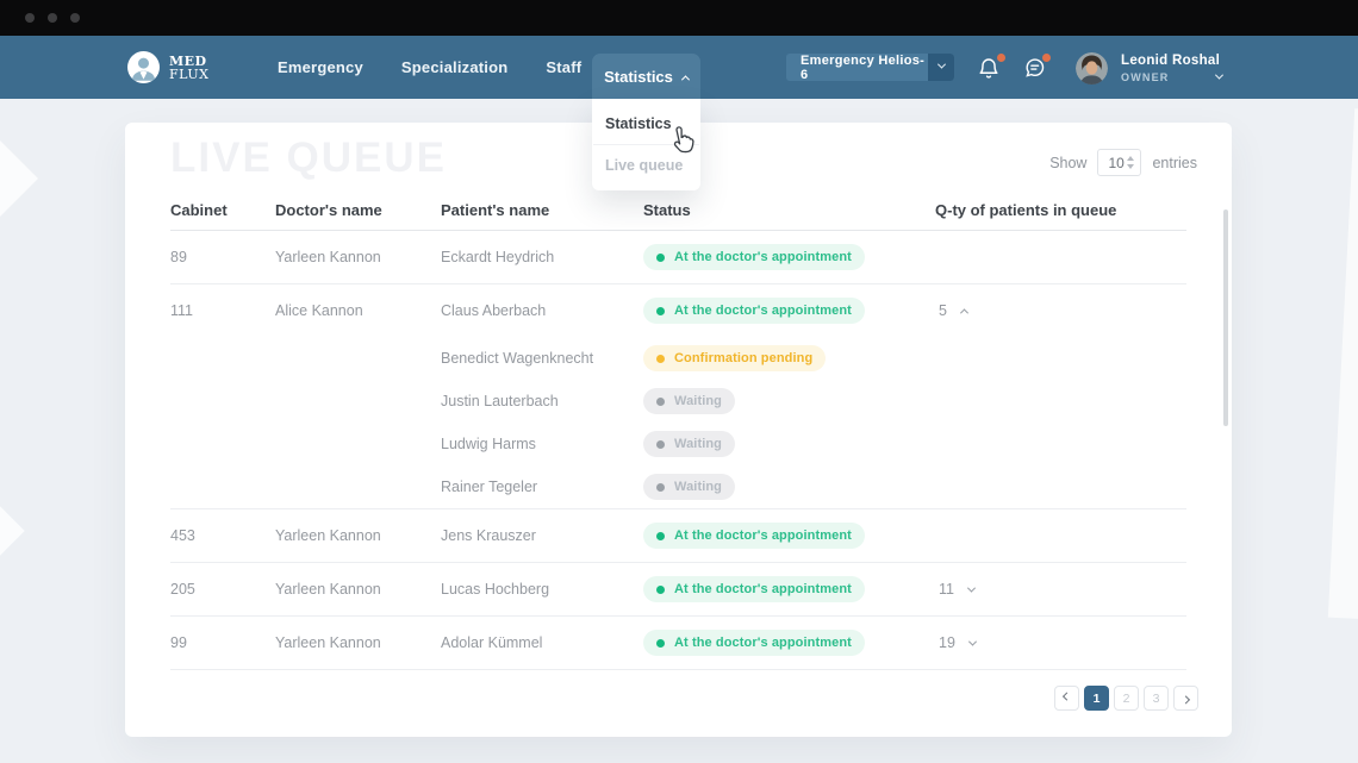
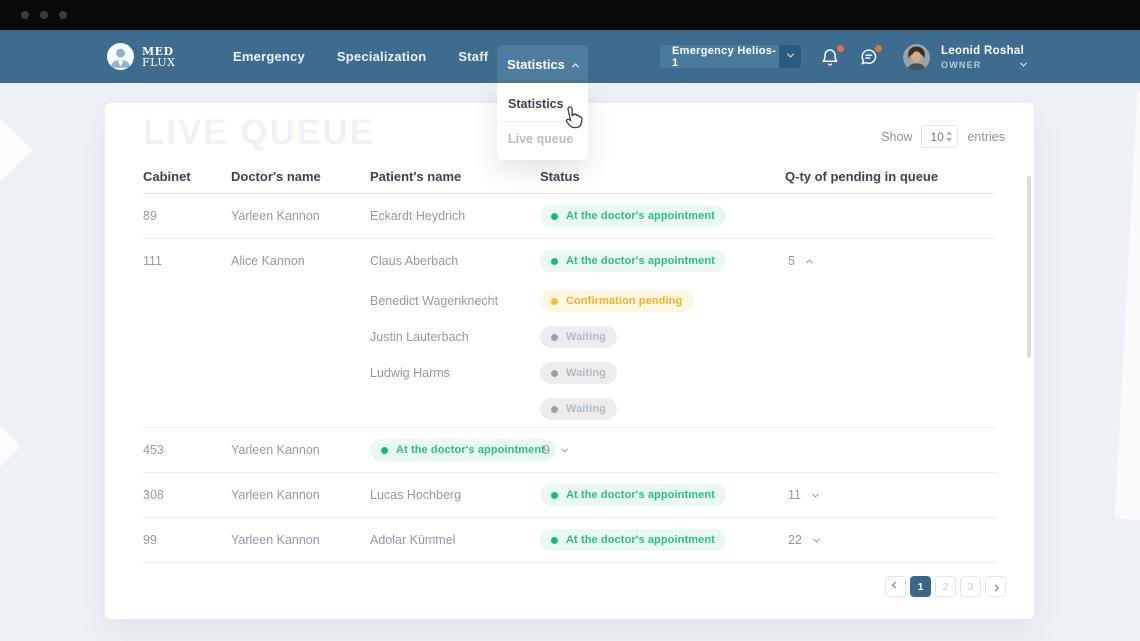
  MED
  FLUX
  Emergency
  Specialization
  Staff
  Statistics
- Emergency Helios-6
+ Emergency Helios-1
  Leonid Roshal
  OWNER
  Statistics
  Live queue
  Show
  10
  entries
  Cabinet
  Doctor's name
  Patient's name
  Status
- Q-ty of patients in queue
+ Q-ty of pending in queue
  89
  Yarleen Kannon
  Eckardt Heydrich
  At the doctor's appointment
  111
  Alice Kannon
  Claus Aberbach
  Benedict Wagenknecht
  Justin Lauterbach
  Ludwig Harms
- Rainer Tegeler
  At the doctor's appointment
  Confirmation pending
  Waiting
  Waiting
  Waiting
  5
  453
  Yarleen Kannon
- Jens Krauszer
  At the doctor's appointment
+ 9
- 205
+ 308
  Yarleen Kannon
  Lucas Hochberg
  At the doctor's appointment
  11
  99
  Yarleen Kannon
  Adolar Kümmel
  At the doctor's appointment
- 19
+ 22
  1
  2
  3
